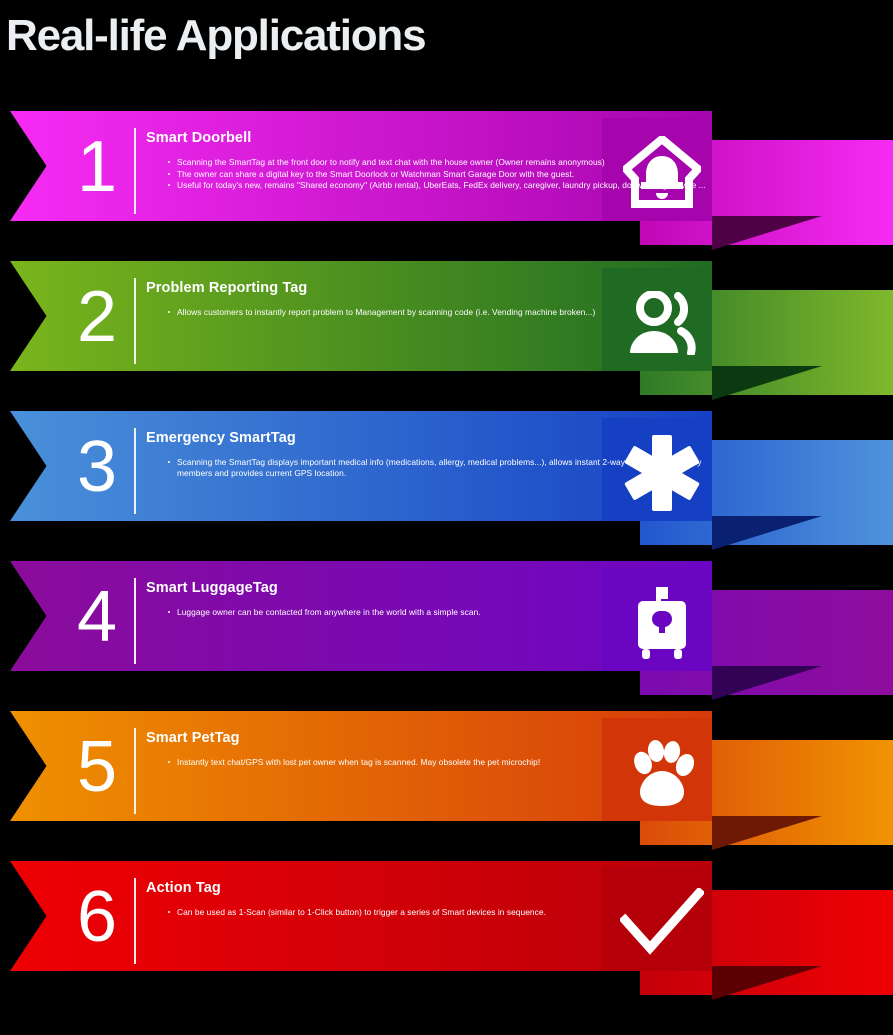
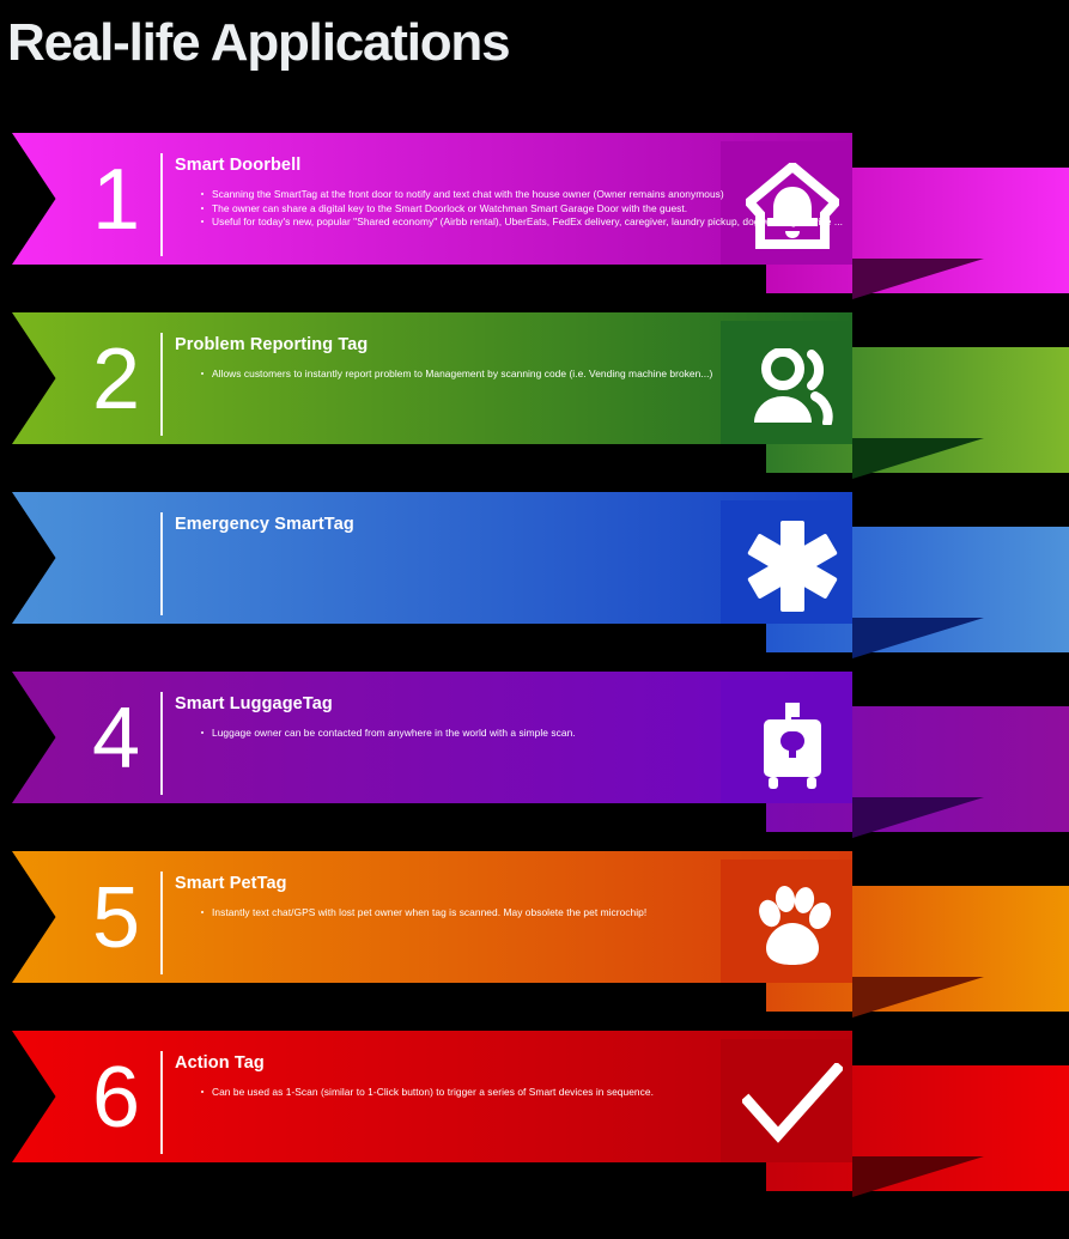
  Real-life Applications
  1
  Smart Doorbell
  Scanning the SmartTag at the front door to notify and text chat with the house owner (Owner remains anonymous)
  The owner can share a digital key to the Smart Doorlock or Watchman Smart Garage Door with the guest.
- Useful for today's new, remains "Shared economy" (Airbb rental), UberEats, FedEx delivery, caregiver, laundry pickup, dog walking service ...
+ Useful for today's new, popular "Shared economy" (Airbb rental), UberEats, FedEx delivery, caregiver, laundry pickup, dog walking service ...
  2
  Problem Reporting Tag
  Allows customers to instantly report problem to Management by scanning code (i.e. Vending machine broken...)
- 3
  Emergency SmartTag
- Scanning the SmartTag displays important medical info (medications, allergy, medical problems...), allows instant 2-way text chat with family members and provides current GPS location.
  4
  Smart LuggageTag
  Luggage owner can be contacted from anywhere in the world with a simple scan.
  5
  Smart PetTag
  Instantly text chat/GPS with lost pet owner when tag is scanned. May obsolete the pet microchip!
  6
  Action Tag
  Can be used as 1-Scan (similar to 1-Click button) to trigger a series of Smart devices in sequence.
